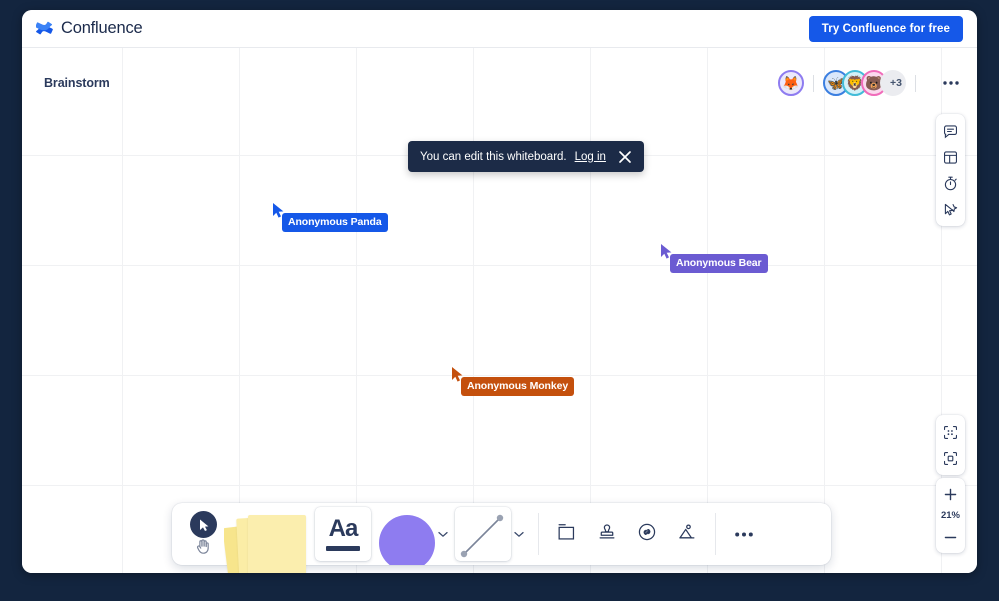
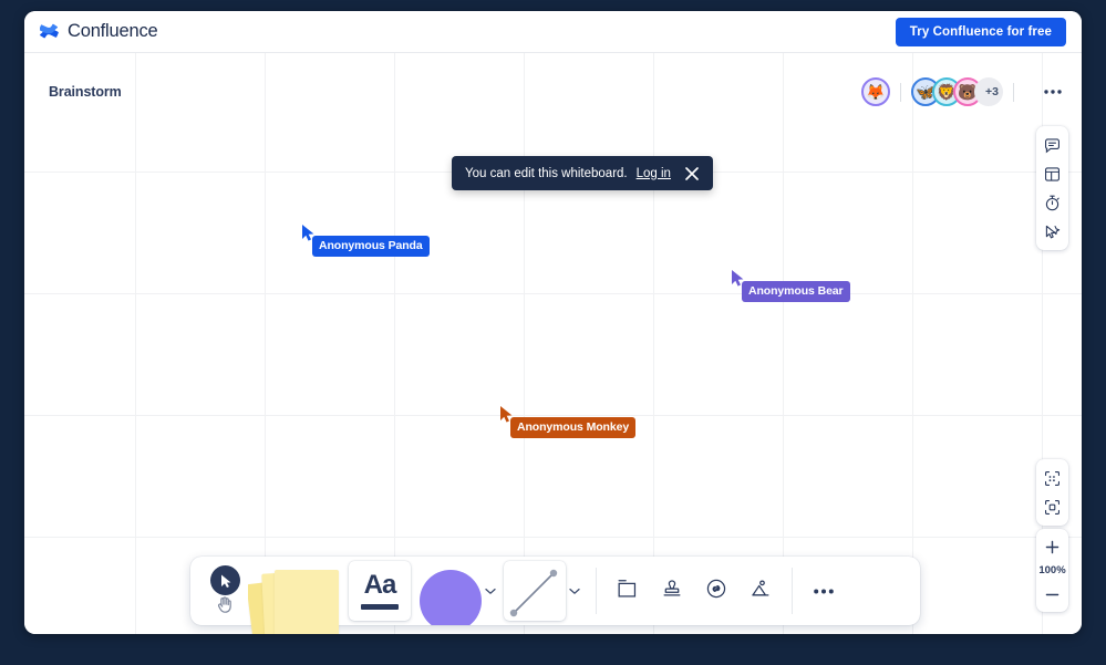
  Confluence
  Try Confluence for free
  Brainstorm
  🦊
  🦋
  🦁
  🐻
  +3
  You can edit this whiteboard.
  Log in
  Anonymous Panda
  Anonymous Bear
  Anonymous Monkey
- 21%
+ 100%
  Aa
